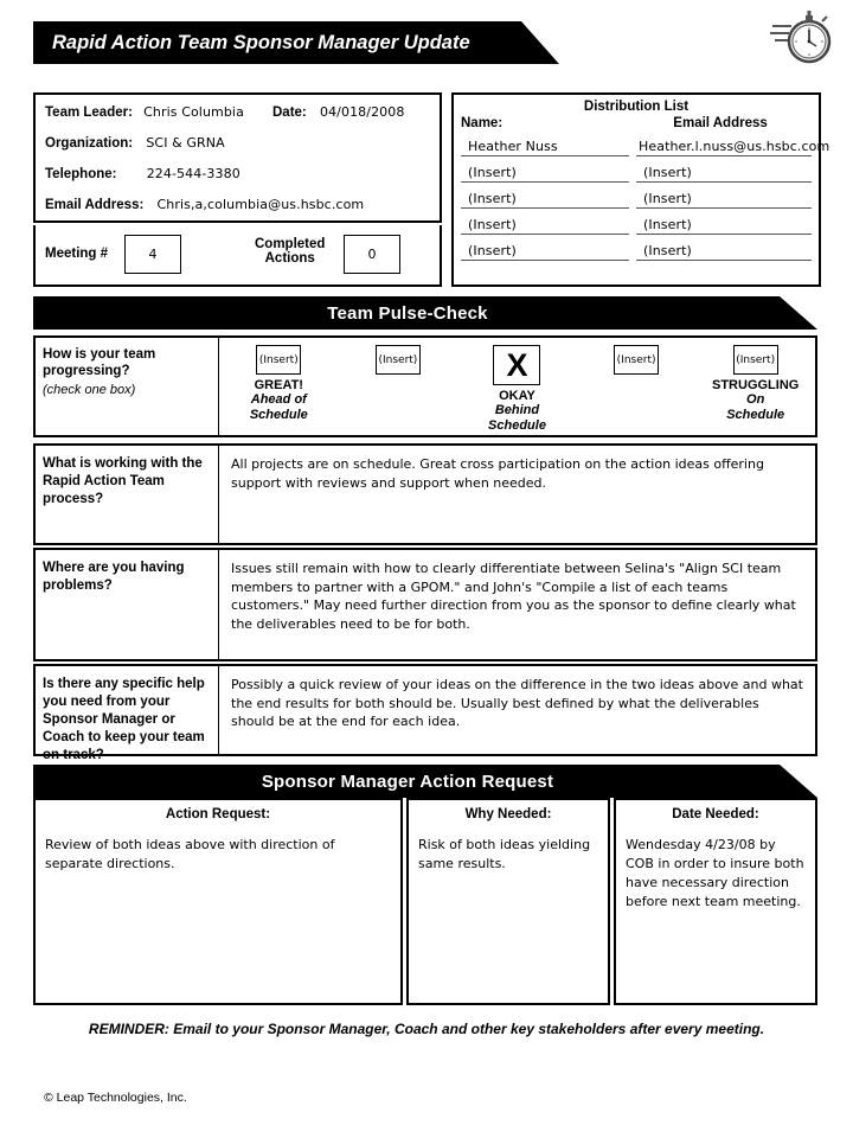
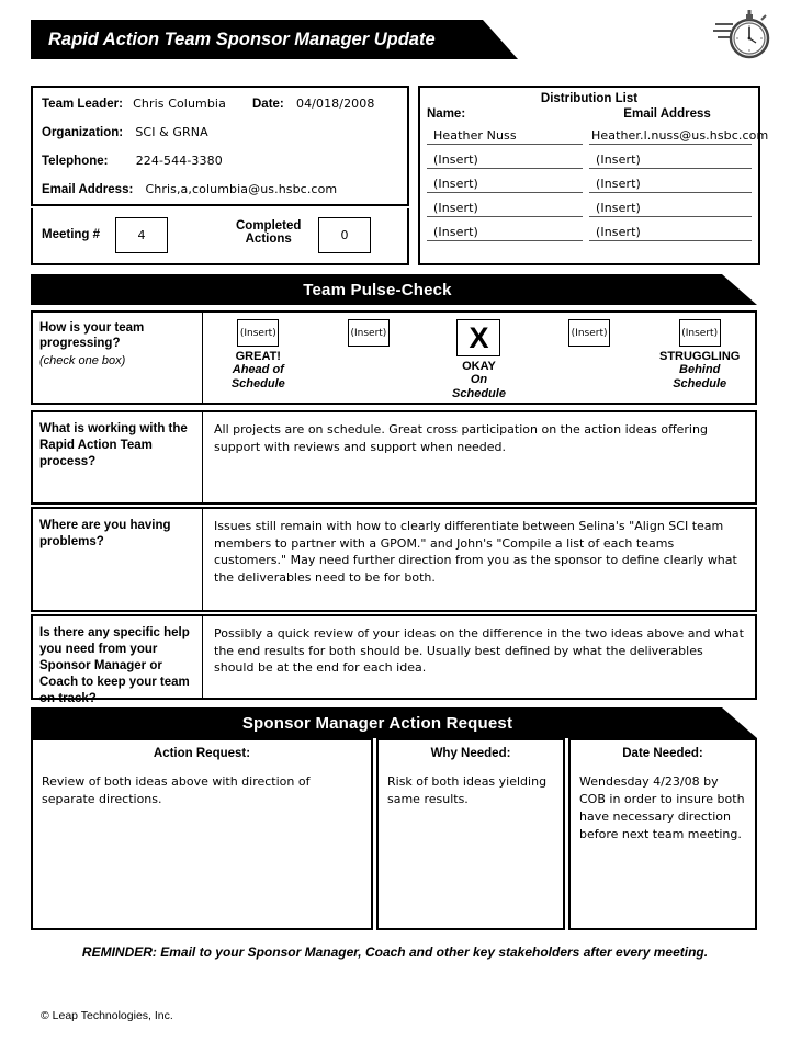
  Rapid Action Team Sponsor Manager Update
  Team Leader: Chris Columbia
  Date: 04/018/2008
  Organization: SCI & GRNA
  Telephone: 224-544-3380
  Email Address: Chris,a,columbia@us.hsbc.com
  Meeting #
  4
  Completed
  Actions
  0
  Distribution List
  Name:
  Email Address
  Heather Nuss
  Heather.l.nuss@us.hsbc.com
  (Insert)
  (Insert)
  (Insert)
  (Insert)
  (Insert)
  (Insert)
  (Insert)
  (Insert)
  Team Pulse-Check
  How is your team progressing?
  (check one box)
  (Insert)
  GREAT!
  Ahead of
  Schedule
  (Insert)
  X
  OKAY
- Behind
+ On
  Schedule
  (Insert)
  (Insert)
  STRUGGLING
- On
+ Behind
  Schedule
  What is working with the Rapid Action Team process?
  All projects are on schedule. Great cross participation on the action ideas offering support with reviews and support when needed.
  Where are you having problems?
  Issues still remain with how to clearly differentiate between Selina's "Align SCI team members to partner with a GPOM." and John's "Compile a list of each teams customers." May need further direction from you as the sponsor to define clearly what the deliverables need to be for both.
  Is there any specific help you need from your Sponsor Manager or Coach to keep your team on track?
  Possibly a quick review of your ideas on the difference in the two ideas above and what the end results for both should be. Usually best defined by what the deliverables should be at the end for each idea.
  Sponsor Manager Action Request
  Action Request:
  Review of both ideas above with direction of separate directions.
  Why Needed:
  Risk of both ideas yielding same results.
  Date Needed:
  Wendesday 4/23/08 by COB in order to insure both have necessary direction before next team meeting.
  REMINDER: Email to your Sponsor Manager, Coach and other key stakeholders after every meeting.
  © Leap Technologies, Inc.
